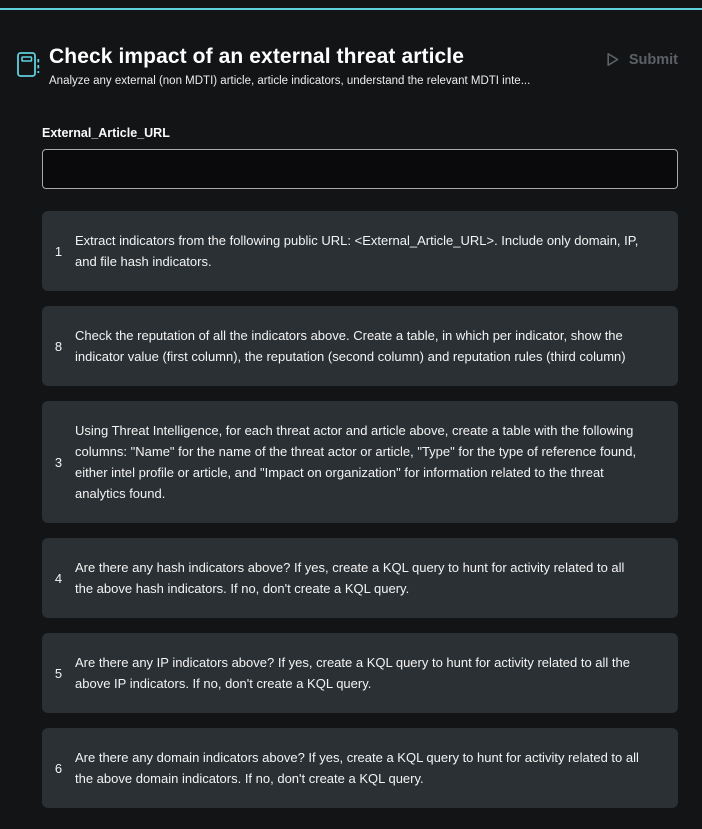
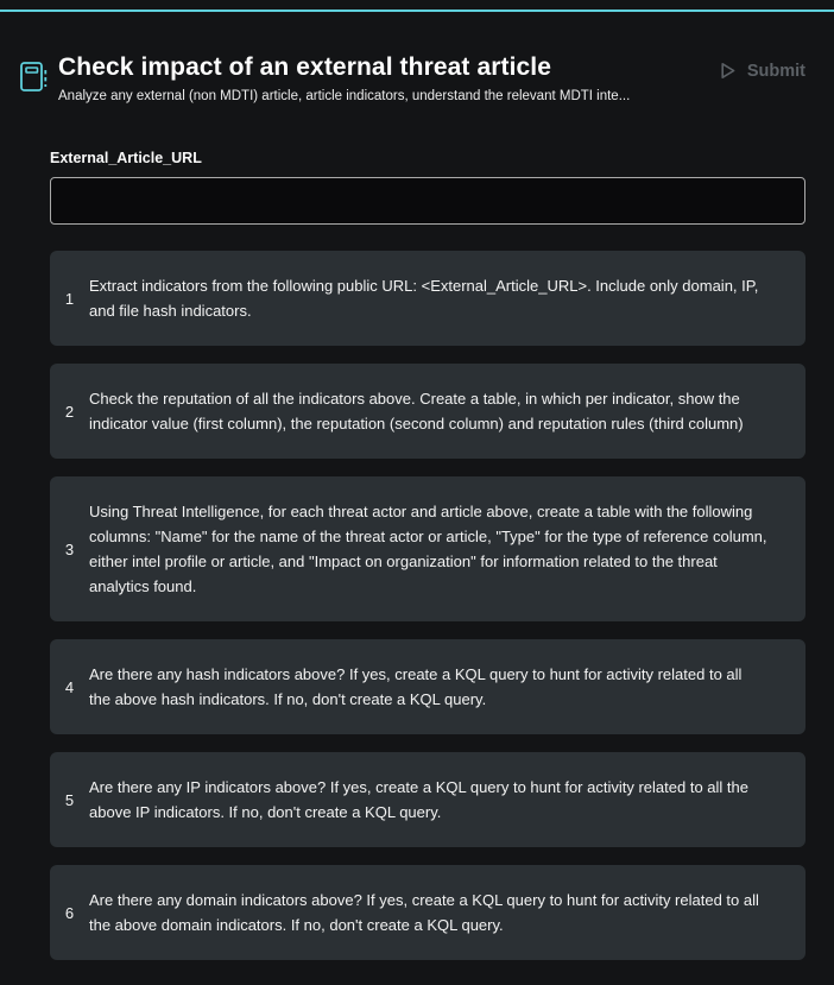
  Check impact of an external threat article
  Analyze any external (non MDTI) article, article indicators, understand the relevant MDTI inte...
  Submit
  External_Article_URL
  1
  Extract indicators from the following public URL: <External_Article_URL>. Include only domain, IP, and file hash indicators.
- 8
+ 2
  Check the reputation of all the indicators above. Create a table, in which per indicator, show the indicator value (first column), the reputation (second column) and reputation rules (third column)
  3
- Using Threat Intelligence, for each threat actor and article above, create a table with the following columns: "Name" for the name of the threat actor or article, "Type" for the type of reference found, either intel profile or article, and "Impact on organization" for information related to the threat analytics found.
+ Using Threat Intelligence, for each threat actor and article above, create a table with the following columns: "Name" for the name of the threat actor or article, "Type" for the type of reference column, either intel profile or article, and "Impact on organization" for information related to the threat analytics found.
  4
  Are there any hash indicators above? If yes, create a KQL query to hunt for activity related to all the above hash indicators. If no, don't create a KQL query.
  5
  Are there any IP indicators above? If yes, create a KQL query to hunt for activity related to all the above IP indicators. If no, don't create a KQL query.
  6
  Are there any domain indicators above? If yes, create a KQL query to hunt for activity related to all the above domain indicators. If no, don't create a KQL query.
